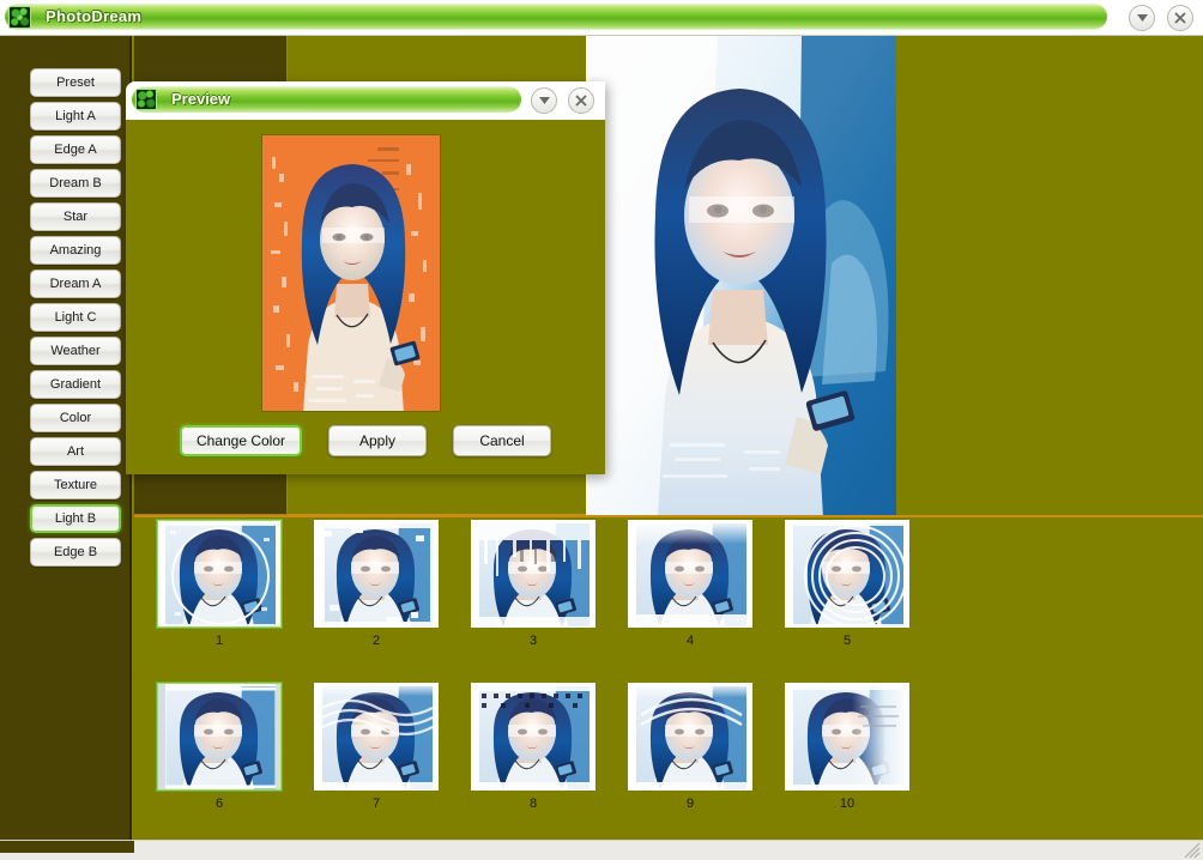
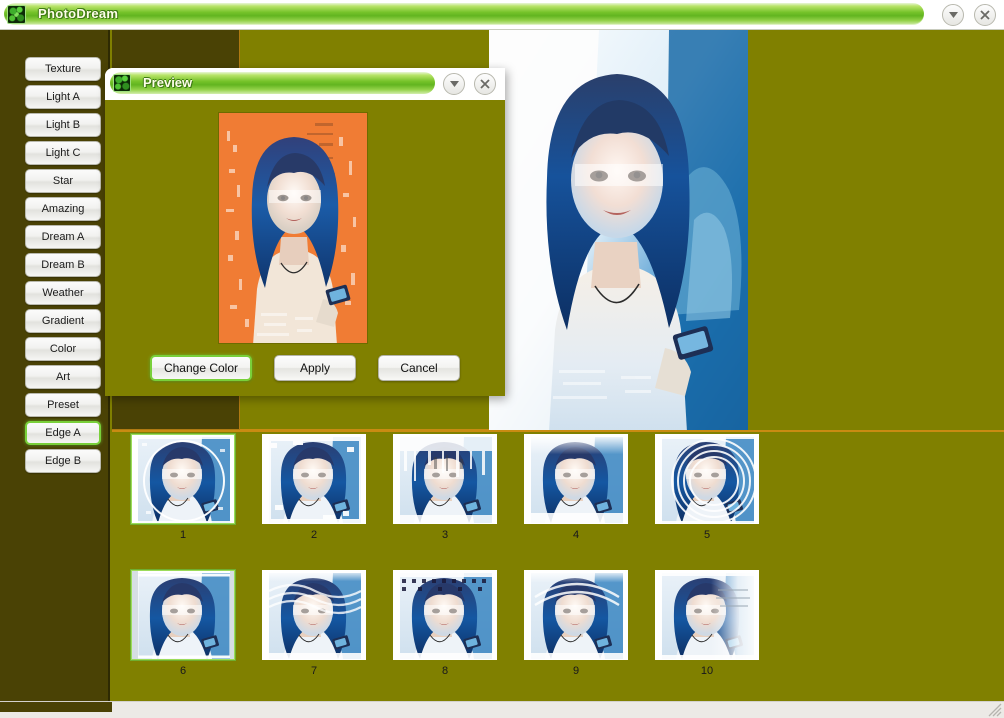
  PhotoDream
- Preset
+ Texture
  Light A
- Edge A
+ Light B
- Dream B
+ Light C
  Star
  Amazing
  Dream A
- Light C
+ Dream B
  Weather
  Gradient
  Color
  Art
- Texture
+ Preset
- Light B
+ Edge A
  Edge B
  1
  2
  3
  4
  5
  6
  7
  8
  9
  10
  Preview
  Change Color
  Apply
  Cancel
